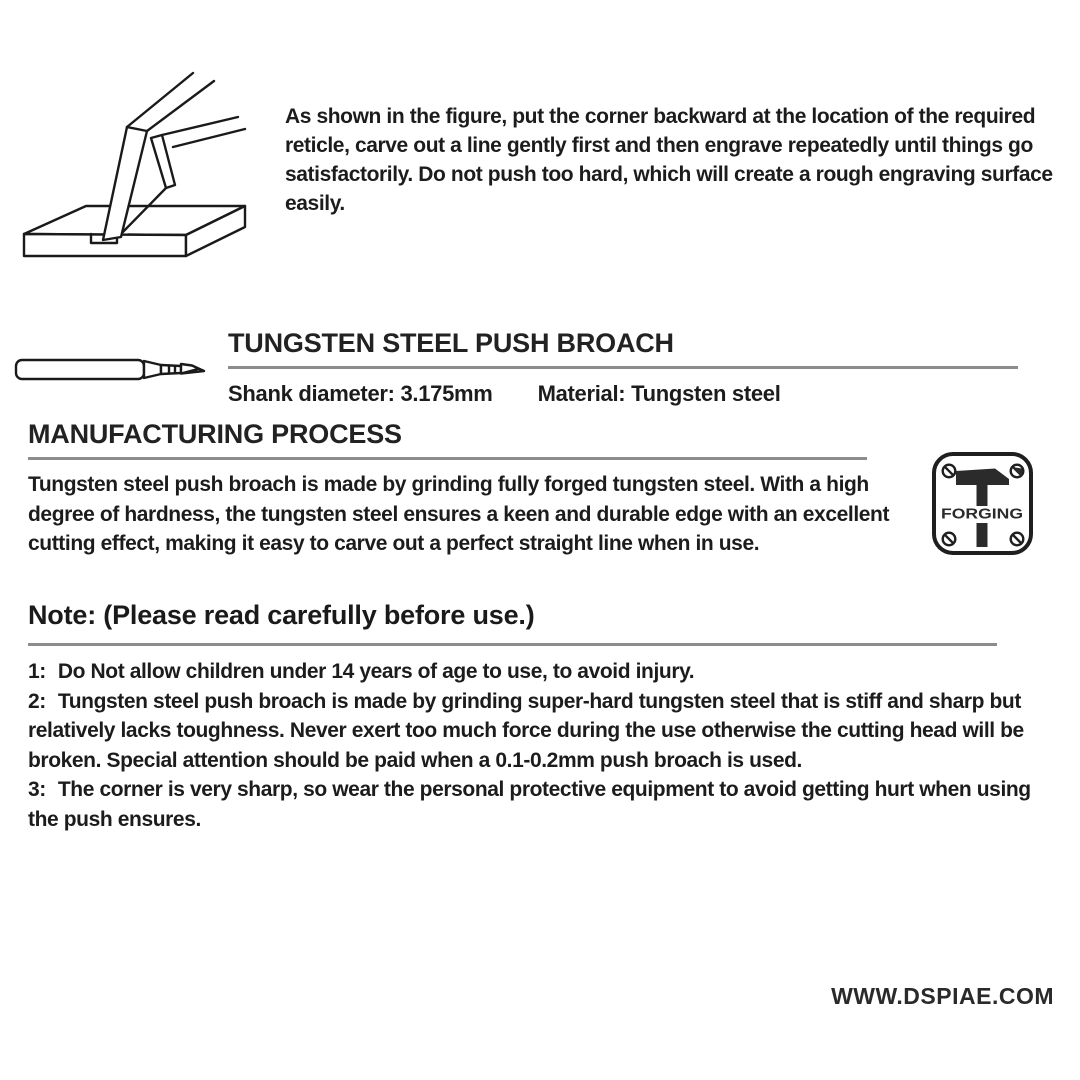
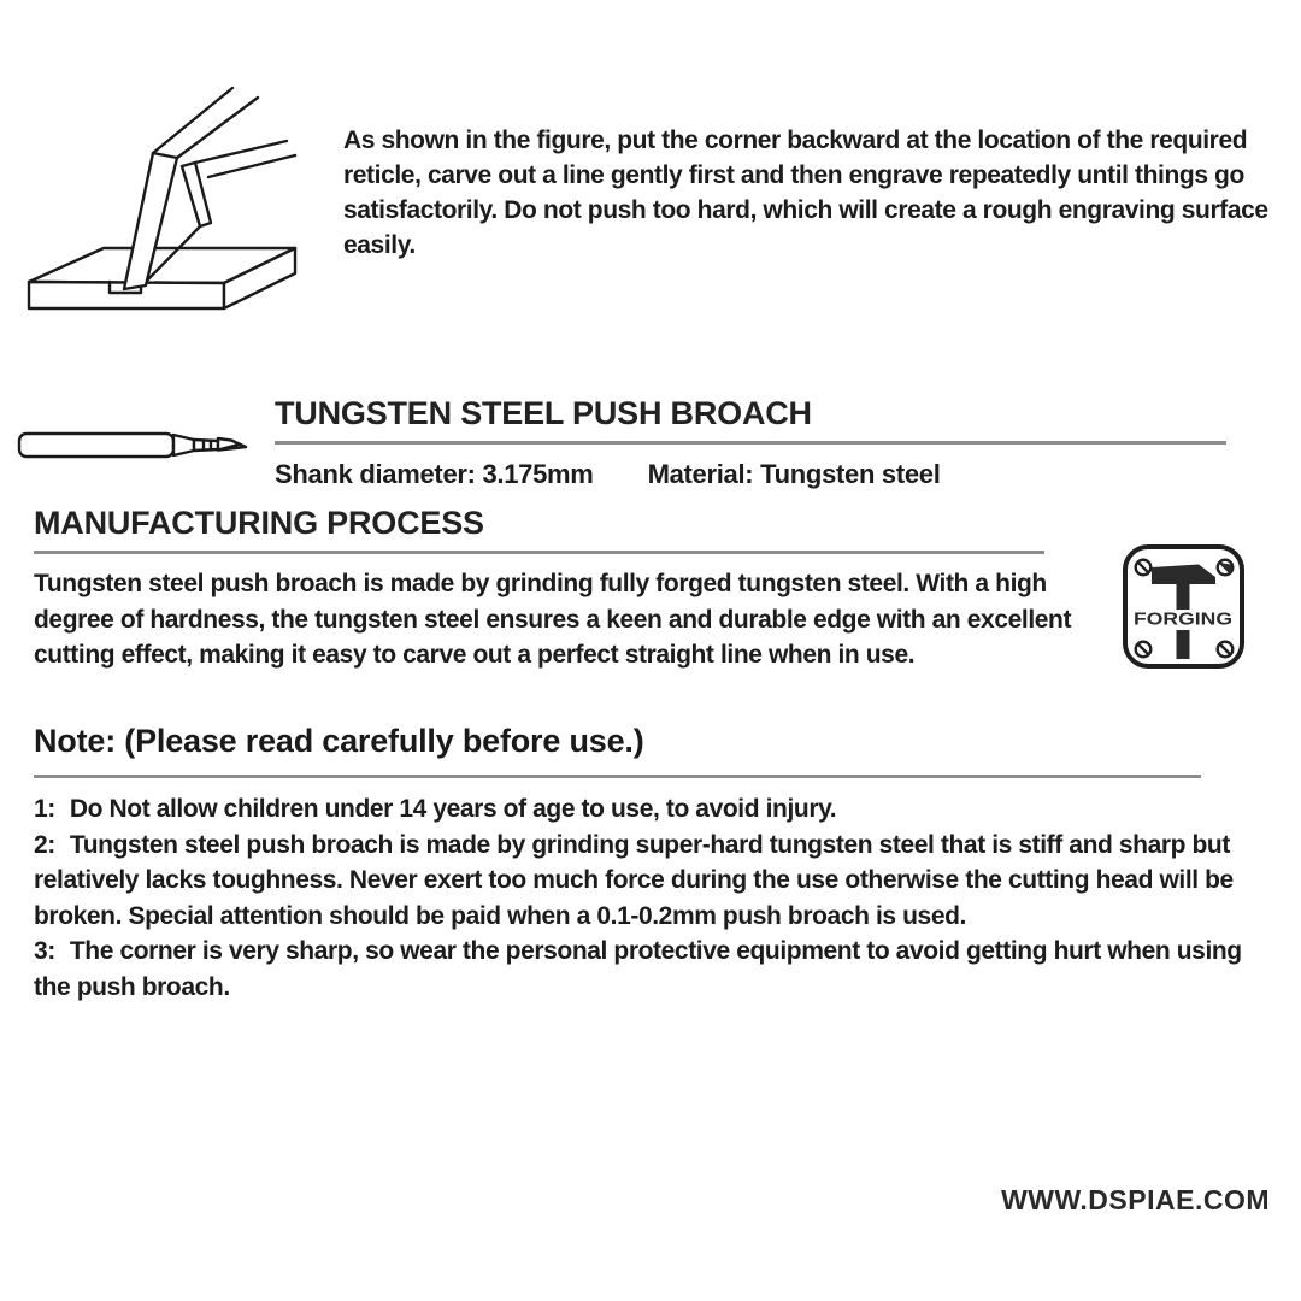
  As shown in the figure, put the corner backward at the location of the required reticle, carve out a line gently first and then engrave repeatedly until things go satisfactorily. Do not push too hard, which will create a rough engraving surface easily.
  TUNGSTEN STEEL PUSH BROACH
  Shank diameter: 3.175mm Material: Tungsten steel
  MANUFACTURING PROCESS
  Tungsten steel push broach is made by grinding fully forged tungsten steel. With a high degree of hardness, the tungsten steel ensures a keen and durable edge with an excellent cutting effect, making it easy to carve out a perfect straight line when in use.
  FORGING
  Note: (Please read carefully before use.)
  1: Do Not allow children under 14 years of age to use, to avoid injury.
  2: Tungsten steel push broach is made by grinding super-hard tungsten steel that is stiff and sharp but relatively lacks toughness. Never exert too much force during the use otherwise the cutting head will be broken. Special attention should be paid when a 0.1-0.2mm push broach is used.
- 3: The corner is very sharp, so wear the personal protective equipment to avoid getting hurt when using the push ensures.
+ 3: The corner is very sharp, so wear the personal protective equipment to avoid getting hurt when using the push broach.
  WWW.DSPIAE.COM
